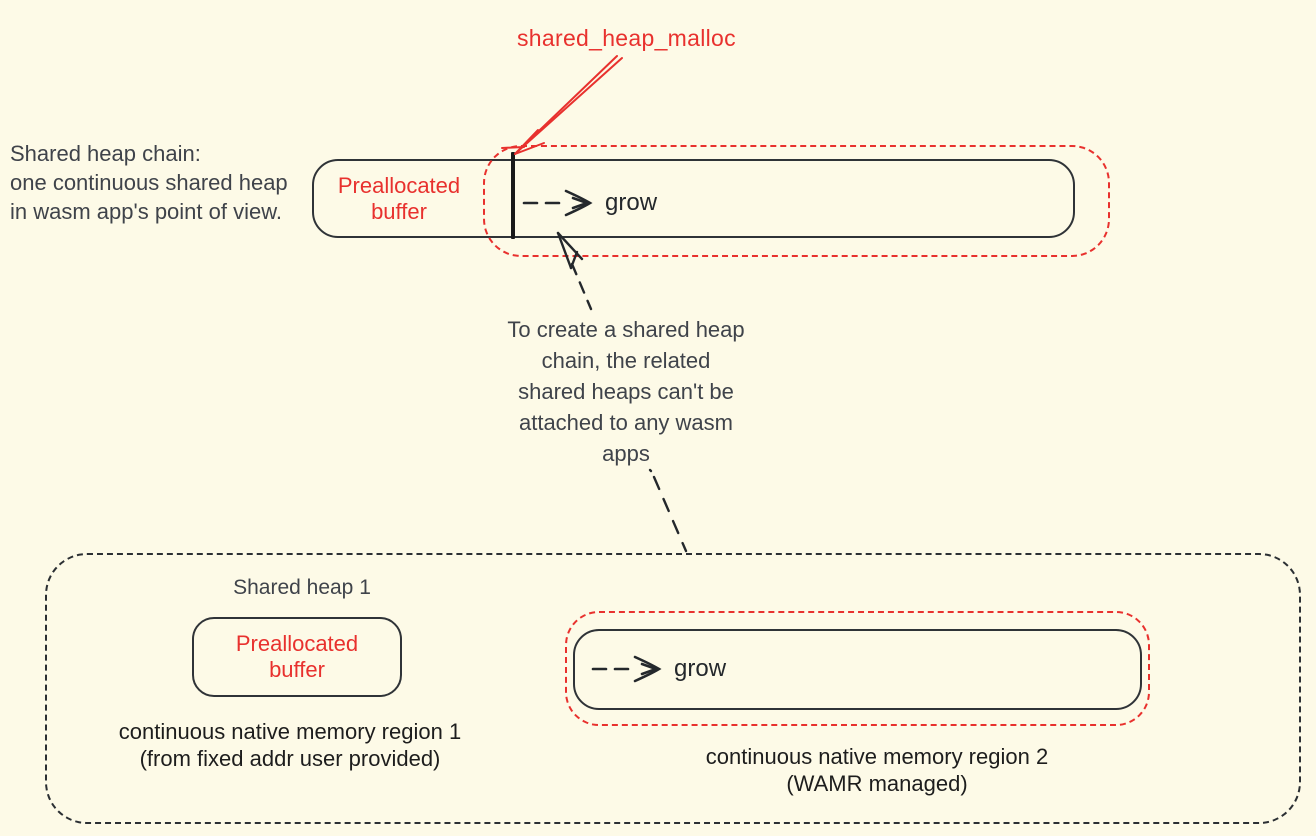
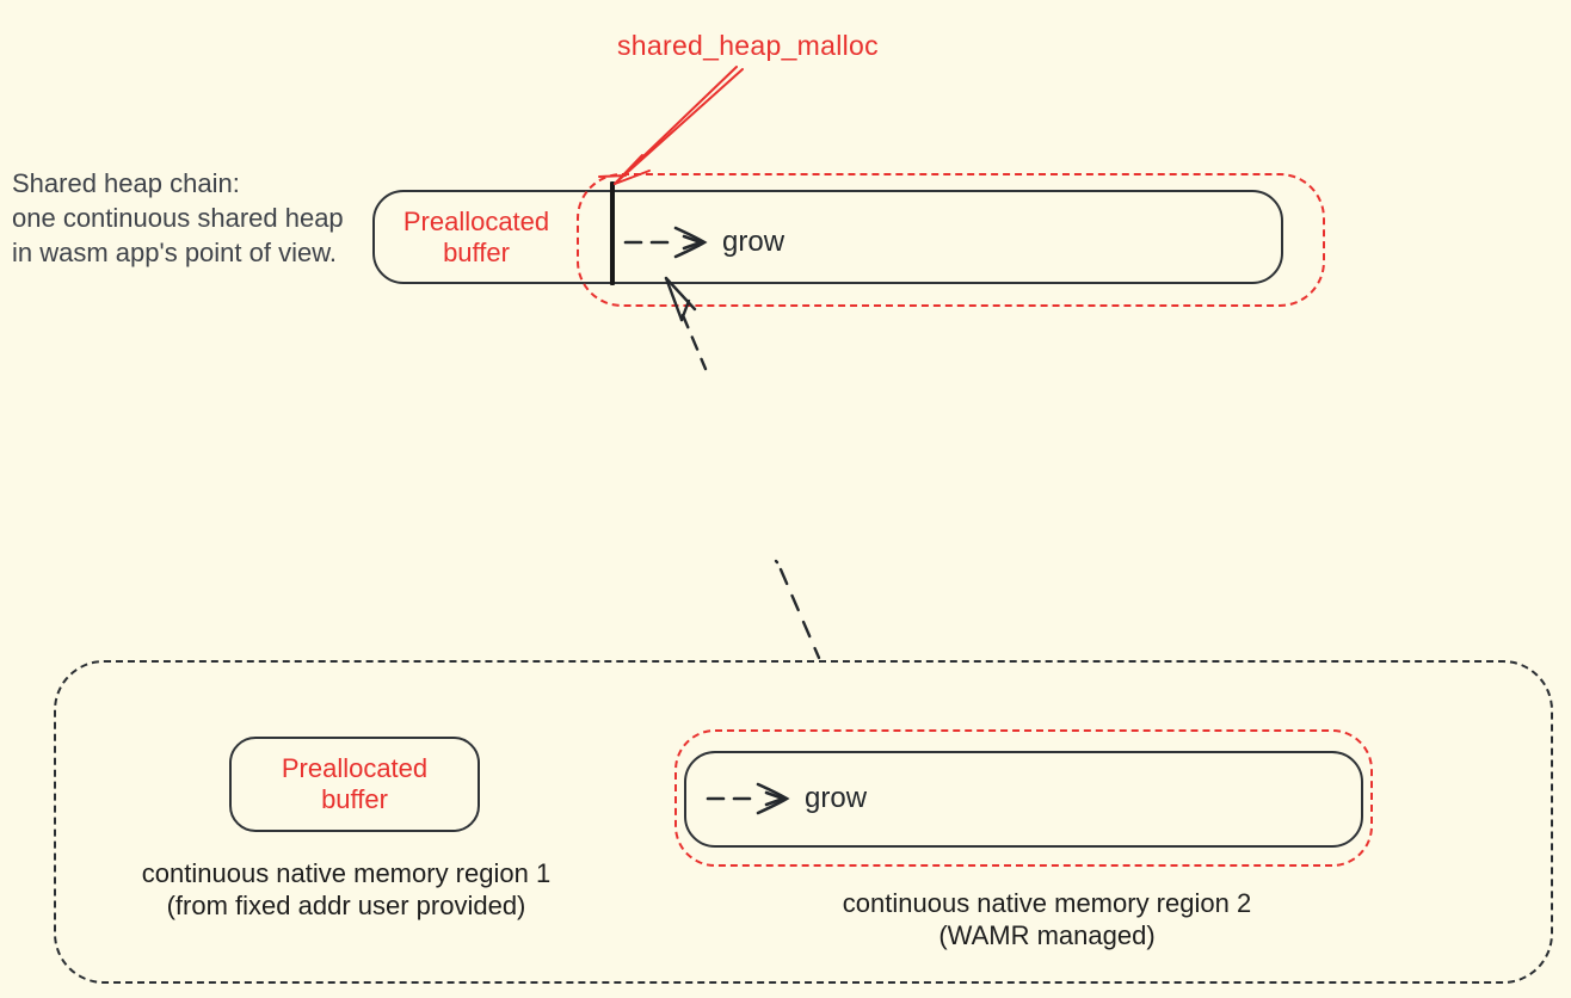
  shared_heap_malloc
  Shared heap chain:
  one continuous shared heap
  in wasm app's point of view.
  Preallocated
  buffer
  grow
- To create a shared heap
- chain, the related
- shared heaps can't be
- attached to any wasm
- apps
- Shared heap 1
  Preallocated
  buffer
  continuous native memory region 1
  (from fixed addr user provided)
  grow
  continuous native memory region 2
  (WAMR managed)
